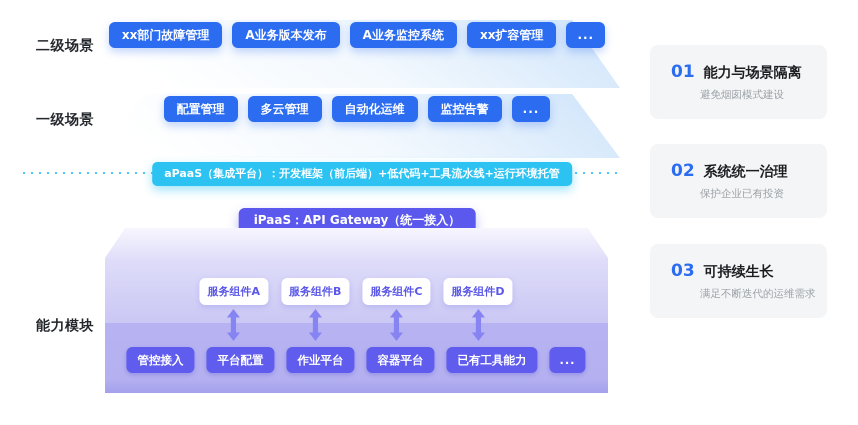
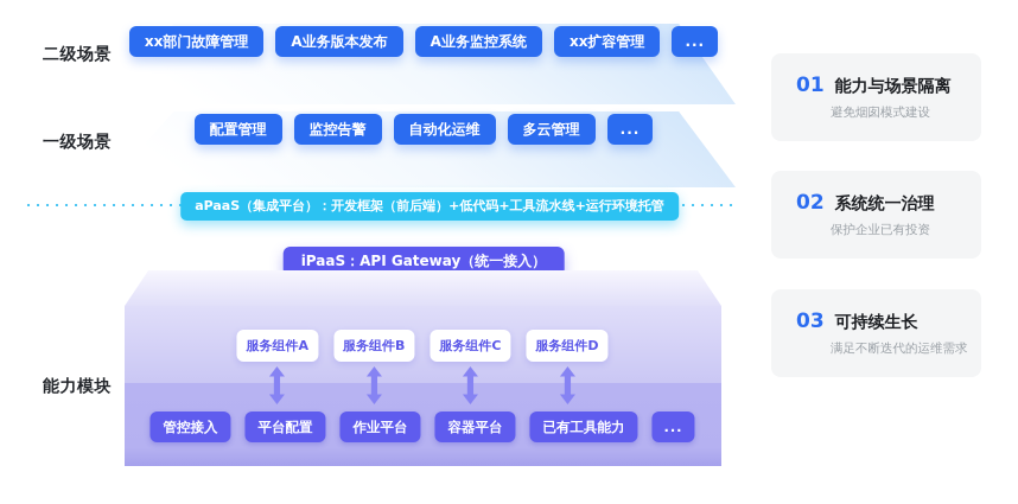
  二级场景
  一级场景
  能力模块
  xx部门故障管理
  A业务版本发布
  A业务监控系统
  xx扩容管理
  ...
  配置管理
- 多云管理
+ 监控告警
  自动化运维
- 监控告警
+ 多云管理
  ...
  aPaaS（集成平台）：开发框架（前后端）+低代码+工具流水线+运行环境托管
  iPaaS：API Gateway（统一接入）
  服务组件A
  服务组件B
  服务组件C
  服务组件D
  管控接入
  平台配置
  作业平台
  容器平台
  已有工具能力
  ...
  01
  能力与场景隔离
  避免烟囱模式建设
  02
  系统统一治理
  保护企业已有投资
  03
  可持续生长
  满足不断迭代的运维需求
